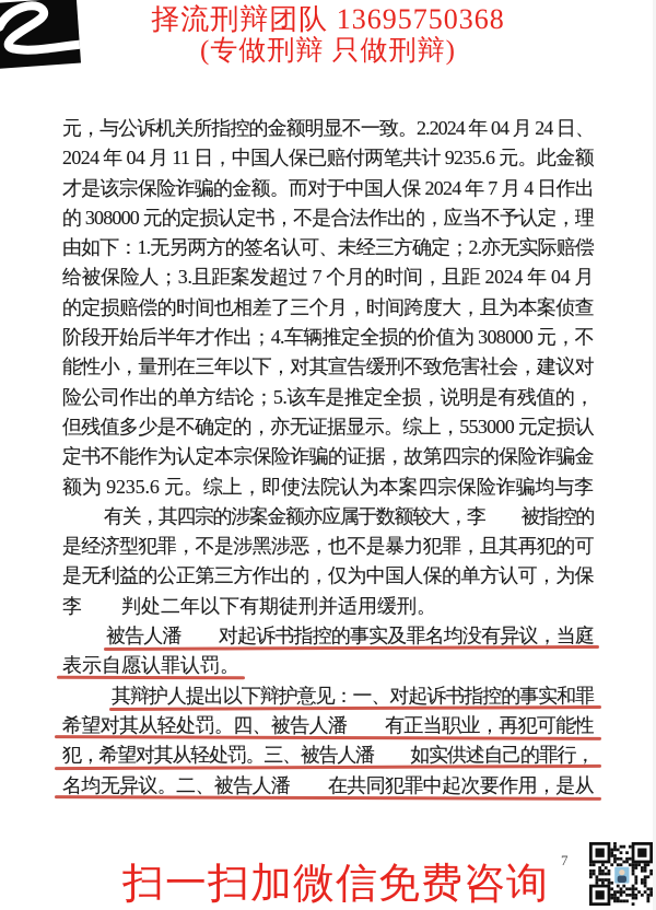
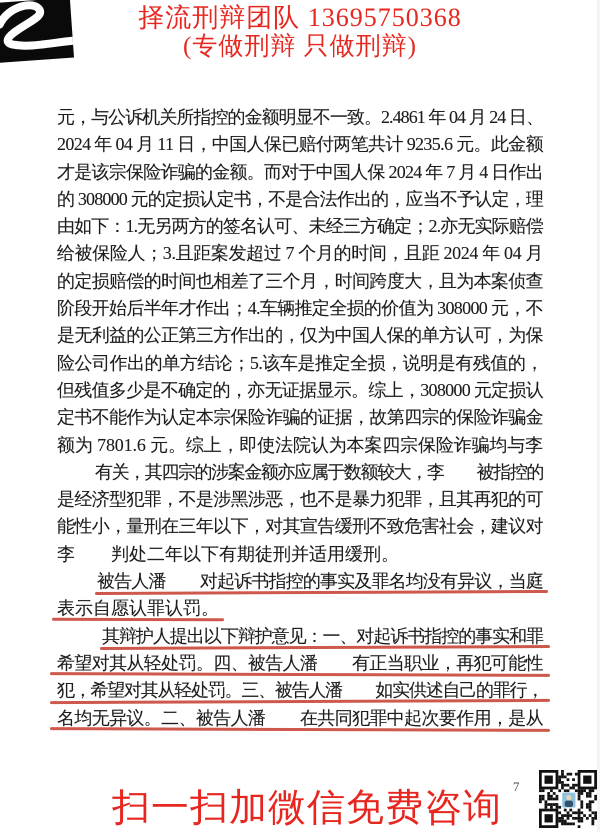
  择流刑辩团队 13695750368
  (专做刑辩 只做刑辩)
- 元，与公诉机关所指控的金额明显不一致。2.2024 年 04 月 24 日、
+ 元，与公诉机关所指控的金额明显不一致。2.4861 年 04 月 24 日、
  2024 年 04 月 11 日，中国人保已赔付两笔共计 9235.6 元。此金额
  才是该宗保险诈骗的金额。而对于中国人保 2024 年 7 月 4 日作出
  的 308000 元的定损认定书，不是合法作出的，应当不予认定，理
  由如下：1.无另两方的签名认可、未经三方确定；2.亦无实际赔偿
  给被保险人；3.且距案发超过 7 个月的时间，且距 2024 年 04 月
  的定损赔偿的时间也相差了三个月，时间跨度大，且为本案侦查
  阶段开始后半年才作出；4.车辆推定全损的价值为 308000 元，不
- 能性小，量刑在三年以下，对其宣告缓刑不致危害社会，建议对
+ 是无利益的公正第三方作出的，仅为中国人保的单方认可，为保
  险公司作出的单方结论；5.该车是推定全损，说明是有残值的，
- 但残值多少是不确定的，亦无证据显示。综上，553000 元定损认
+ 但残值多少是不确定的，亦无证据显示。综上，308000 元定损认
  定书不能作为认定本宗保险诈骗的证据，故第四宗的保险诈骗金
- 额为 9235.6 元。综上，即使法院认为本案四宗保险诈骗均与李
+ 额为 7801.6 元。综上，即使法院认为本案四宗保险诈骗均与李
  有关，其四宗的涉案金额亦应属于数额较大，李 被指控的
  是经济型犯罪，不是涉黑涉恶，也不是暴力犯罪，且其再犯的可
- 是无利益的公正第三方作出的，仅为中国人保的单方认可，为保
+ 能性小，量刑在三年以下，对其宣告缓刑不致危害社会，建议对
  李 判处二年以下有期徒刑并适用缓刑。
  被告人潘 对起诉书指控的事实及罪名均没有异议，当庭
  表示自愿认罪认罚。
  其辩护人提出以下辩护意见：一、对起诉书指控的事实和罪
  希望对其从轻处罚。四、被告人潘 有正当职业，再犯可能性
  犯，希望对其从轻处罚。三、被告人潘 如实供述自己的罪行，
  名均无异议。二、被告人潘 在共同犯罪中起次要作用，是从
  扫一扫加微信免费咨询
  7
